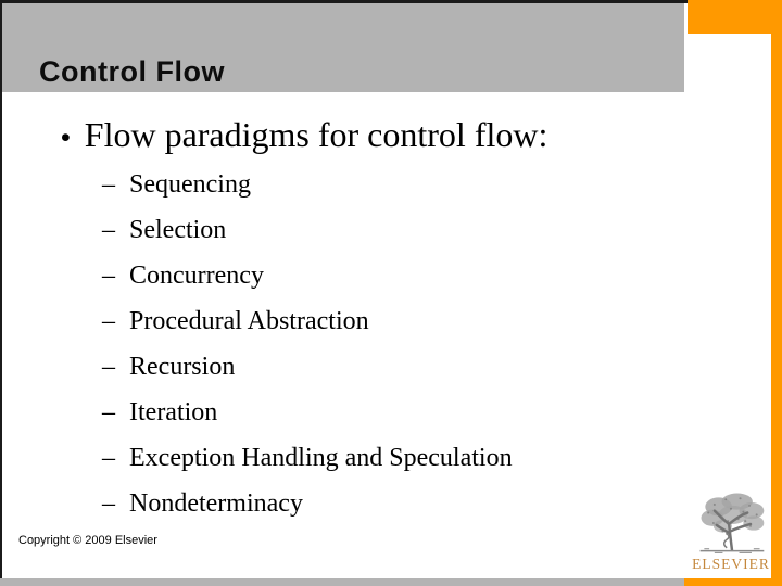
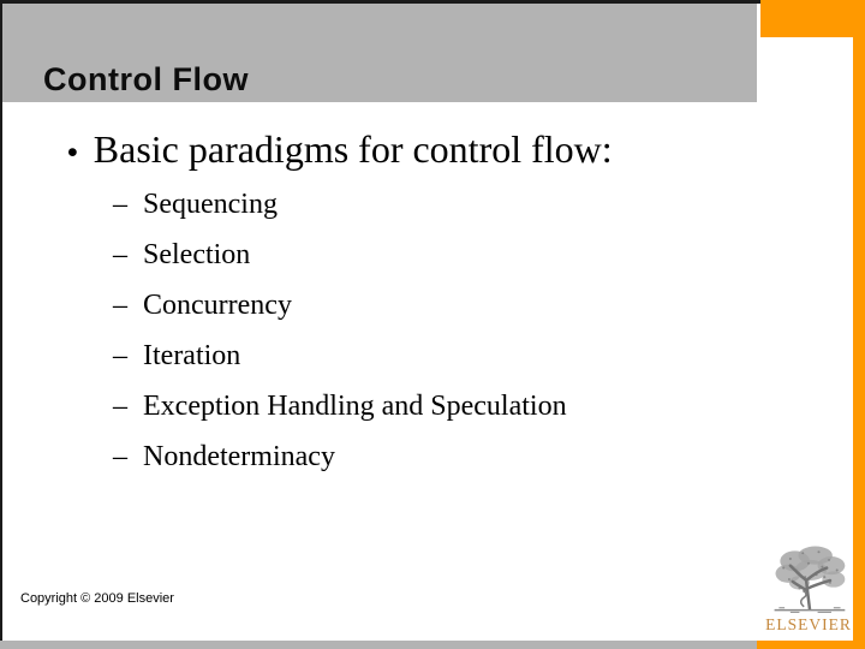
  Control Flow
- • Flow paradigms for control flow:
+ • Basic paradigms for control flow:
  – Sequencing
  – Selection
  – Concurrency
- – Procedural Abstraction
- – Recursion
  – Iteration
  – Exception Handling and Speculation
  – Nondeterminacy
  Copyright © 2009 Elsevier
  ELSEVIER
